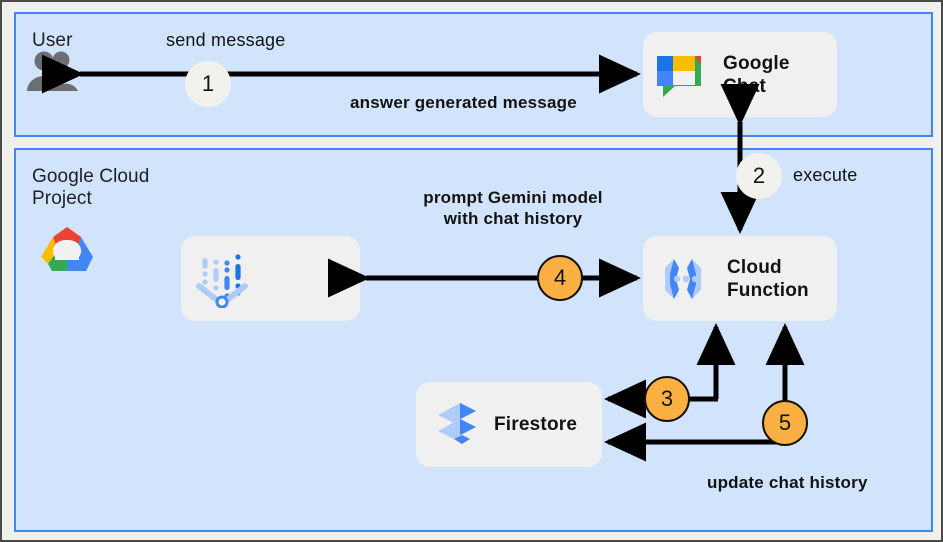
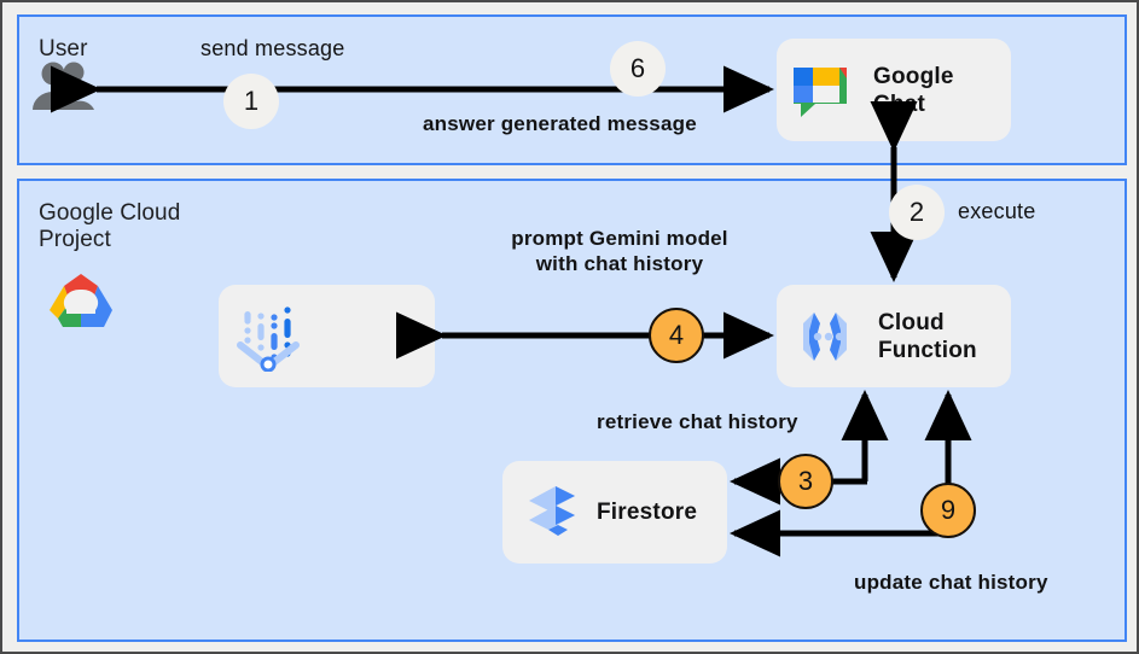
  User
  Google Cloud
  Project
  Google
  Chat
  Cloud
  Function
  Firestore
  send message
  answer generated message
  execute
  prompt Gemini model
  with chat history
+ retrieve chat history
  update chat history
  1
+ 6
  2
  4
  3
- 5
+ 9
